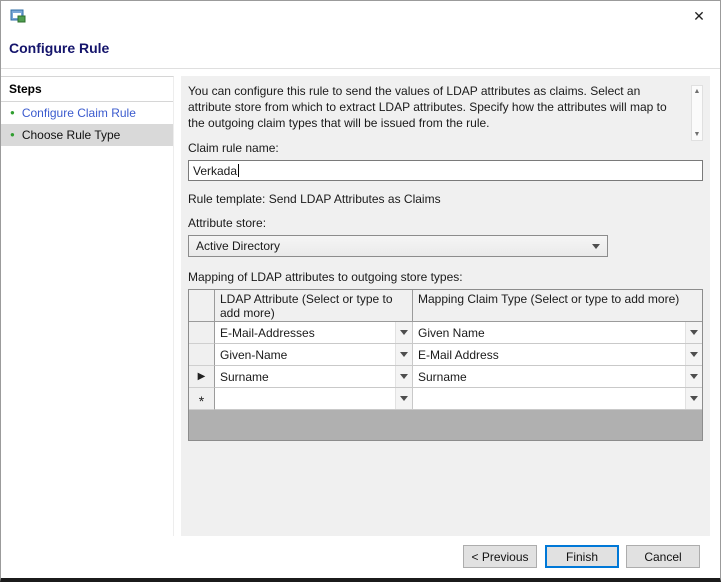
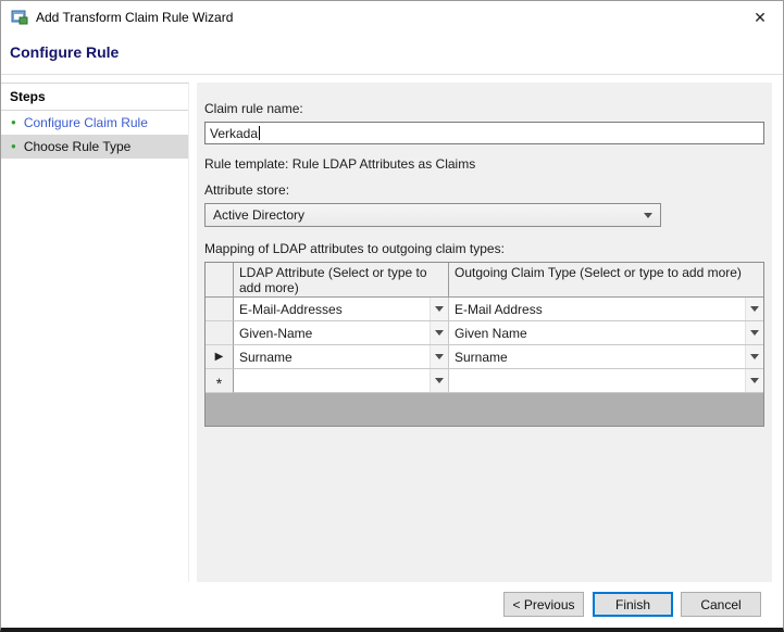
+ Add Transform Claim Rule Wizard
  ✕
  Configure Rule
  Steps
  ●
  Configure Claim Rule
  ●
  Choose Rule Type
- You can configure this rule to send the values of LDAP attributes as claims. Select an attribute store from which to extract LDAP attributes. Specify how the attributes will map to the outgoing claim types that will be issued from the rule.
  Claim rule name:
  Verkada
- Rule template: Send LDAP Attributes as Claims
+ Rule template: Rule LDAP Attributes as Claims
  Attribute store:
  Active Directory
- Mapping of LDAP attributes to outgoing store types:
+ Mapping of LDAP attributes to outgoing claim types:
  LDAP Attribute (Select or type to add more)
- Mapping Claim Type (Select or type to add more)
+ Outgoing Claim Type (Select or type to add more)
  E-Mail-Addresses
- Given Name
+ E-Mail Address
  Given-Name
- E-Mail Address
+ Given Name
  ▶
  Surname
  Surname
  *
  < Previous
  Finish
  Cancel
